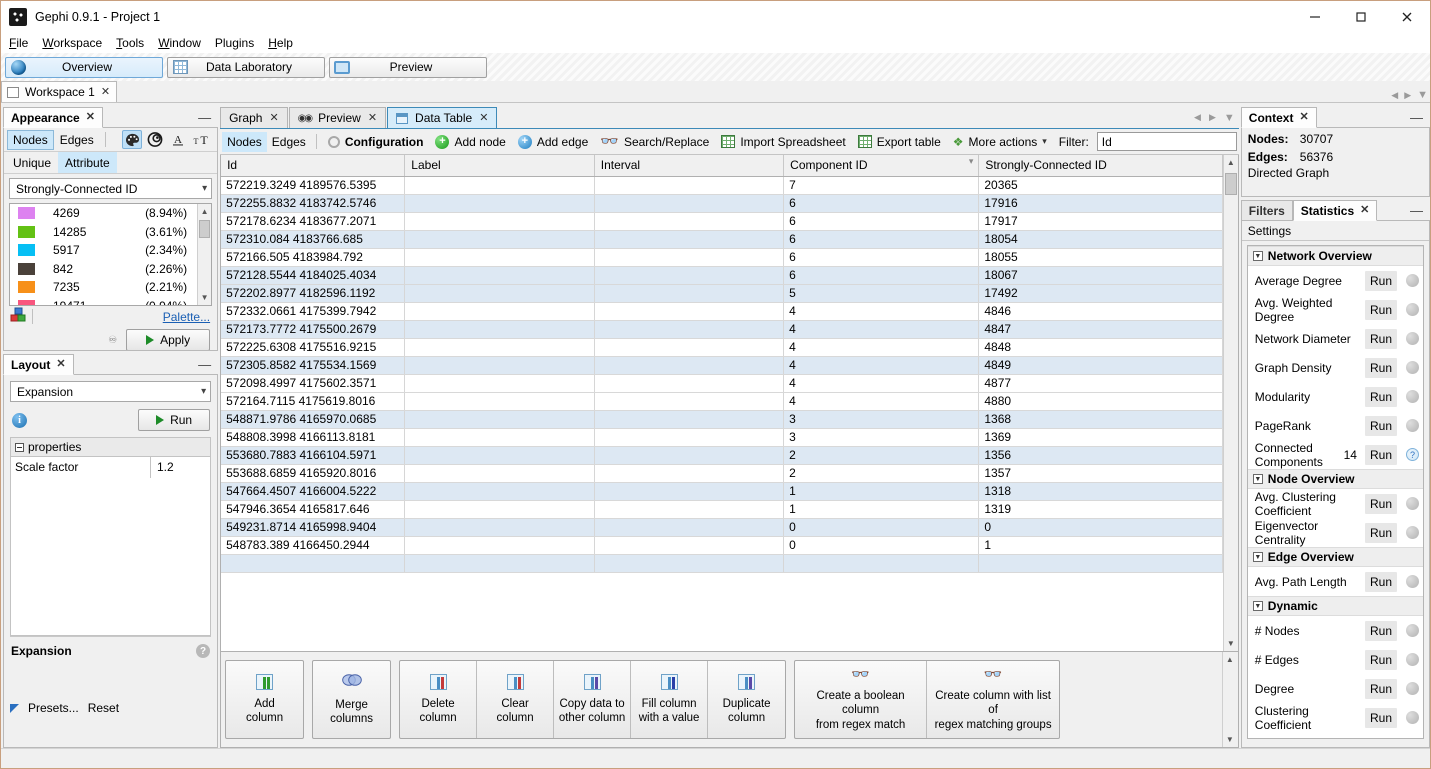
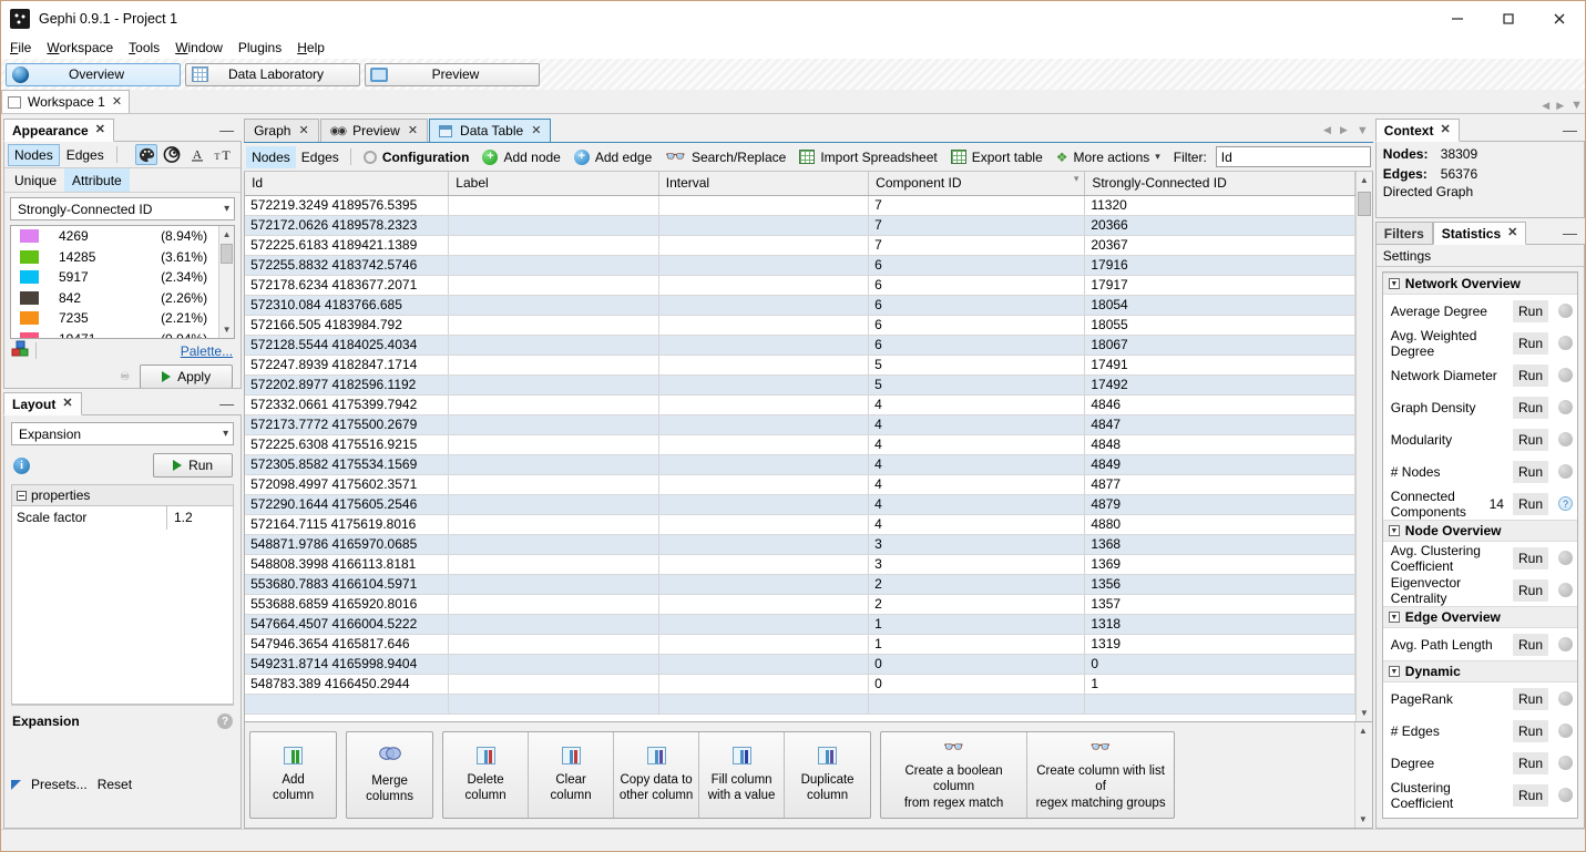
  Gephi 0.9.1 - Project 1
  File
  Workspace
  Tools
  Window
  Plugins
  Help
  Overview
  Data Laboratory
  Preview
  Workspace 1
  ✕
  ◀
  ▶
  ▼
  Appearance
  ✕
  —
  Nodes
  Edges
  A
  T
  T
  Unique
  Attribute
  Strongly-Connected ID
  ▾
  4269
  (8.94%)
  14285
  (3.61%)
  5917
  (2.34%)
  842
  (2.26%)
  7235
  (2.21%)
  ▲
  ▼
  Palette...
  ♾
  Apply
  Layout
  ✕
  —
  Expansion
  ▾
  i
  Run
  properties
  Scale factor
  1.2
  Expansion
  ?
  Presets...
  Reset
  Graph
  ✕
  ◉◉
  Preview
  ✕
  Data Table
  ✕
  ◀
  ▶
  ▼
  Nodes
  Edges
  Configuration
  +
  Add node
  +
  Add edge
  👓
  Search/Replace
  Import Spreadsheet
  Export table
  ❖
  More actions
  ▾
  Filter:
  Id
  Id	Label	Interval	Component ID ▾	Strongly-Connected ID
- 572219.3249 4189576.5395			7	20365
+ 572219.3249 4189576.5395			7	11320
+ 572172.0626 4189578.2323			7	20366
+ 572225.6183 4189421.1389			7	20367
  572255.8832 4183742.5746			6	17916
  572178.6234 4183677.2071			6	17917
  572310.084 4183766.685			6	18054
  572166.505 4183984.792			6	18055
  572128.5544 4184025.4034			6	18067
+ 572247.8939 4182847.1714			5	17491
  572202.8977 4182596.1192			5	17492
  572332.0661 4175399.7942			4	4846
  572173.7772 4175500.2679			4	4847
  572225.6308 4175516.9215			4	4848
  572305.8582 4175534.1569			4	4849
  572098.4997 4175602.3571			4	4877
+ 572290.1644 4175605.2546			4	4879
  572164.7115 4175619.8016			4	4880
  548871.9786 4165970.0685			3	1368
  548808.3998 4166113.8181			3	1369
  553680.7883 4166104.5971			2	1356
  553688.6859 4165920.8016			2	1357
  547664.4507 4166004.5222			1	1318
  547946.3654 4165817.646			1	1319
  549231.8714 4165998.9404			0	0
  548783.389 4166450.2944			0	1
  ▲
  ▼
  Add
  column
  Merge
  columns
  Delete
  column
  Clear
  column
  Copy data to
  other column
  Fill column
  with a value
  Duplicate
  column
  👓
  Create a boolean column
  from regex match
  👓
  Create column with list of
  regex matching groups
  ▲
  ▼
  Context
  ✕
  —
  Nodes:
- 30707
+ 38309
  Edges:
  56376
  Directed Graph
  Filters
  Statistics
  ✕
  —
  Settings
  Network Overview
  Average Degree
  Run
  Avg. Weighted Degree
  Run
  Network Diameter
  Run
  Graph Density
  Run
  Modularity
  Run
- PageRank
+ # Nodes
  Run
  Connected Components
  14
  Run
  ?
  Node Overview
  Avg. Clustering Coefficient
  Run
  Eigenvector Centrality
  Run
  Edge Overview
  Avg. Path Length
  Run
  Dynamic
- # Nodes
+ PageRank
  Run
  # Edges
  Run
  Degree
  Run
  Clustering Coefficient
  Run
